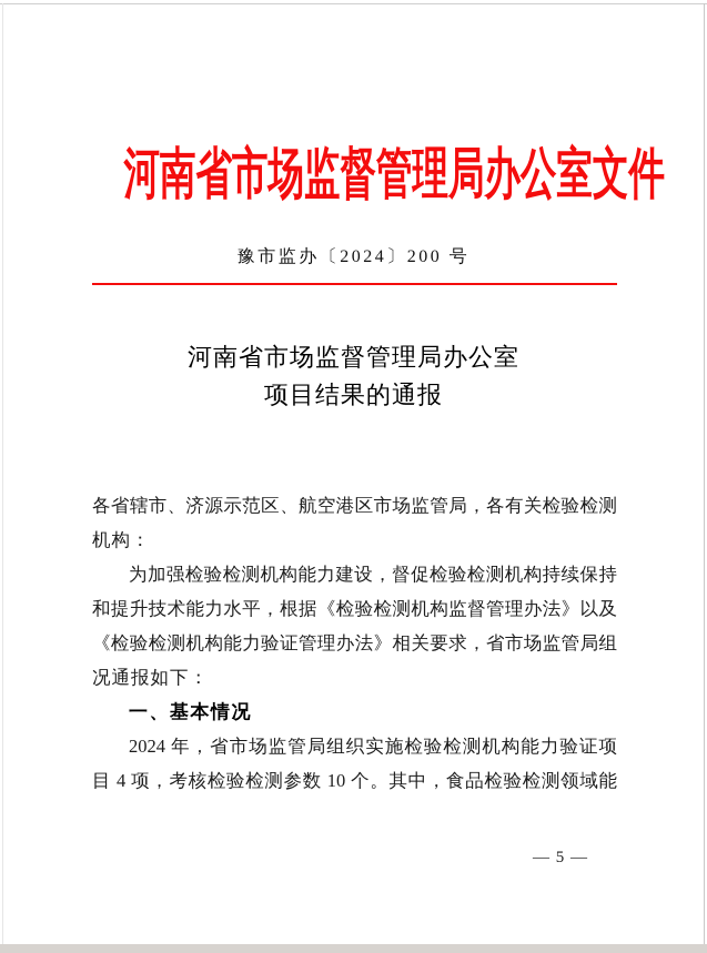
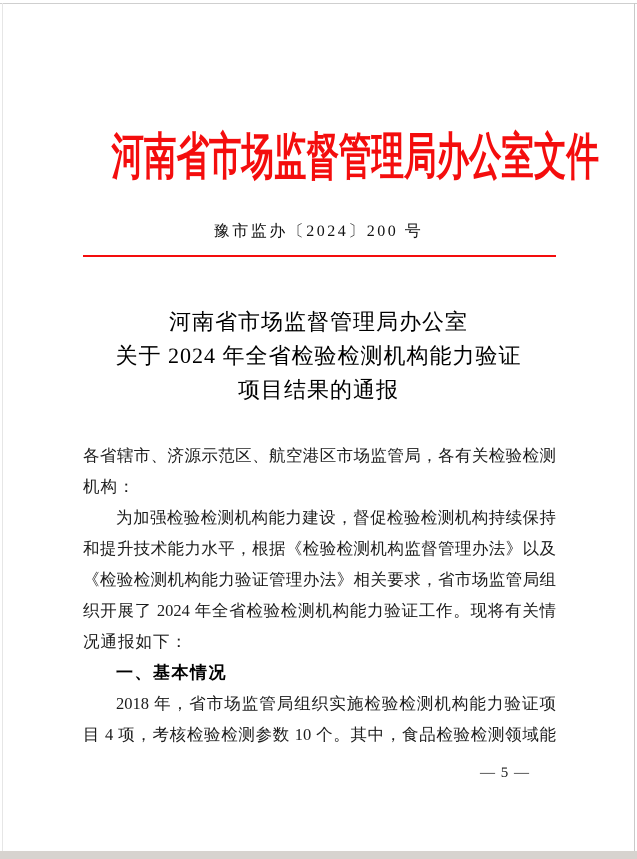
  河南省市场监督管理局办公室文件
  豫市监办〔2024〕200 号
  河南省市场监督管理局办公室
+ 关于 2024 年全省检验检测机构能力验证
  项目结果的通报
  各省辖市、济源示范区、航空港区市场监管局，各有关检验检测
  机构：
  为加强检验检测机构能力建设，督促检验检测机构持续保持
  和提升技术能力水平，根据《检验检测机构监督管理办法》以及
  《检验检测机构能力验证管理办法》相关要求，省市场监管局组
+ 织开展了 2024 年全省检验检测机构能力验证工作。现将有关情
  况通报如下：
  一、基本情况
- 2024 年，省市场监管局组织实施检验检测机构能力验证项
+ 2018 年，省市场监管局组织实施检验检测机构能力验证项
  目 4 项，考核检验检测参数 10 个。其中，食品检验检测领域能
  — 5 —
